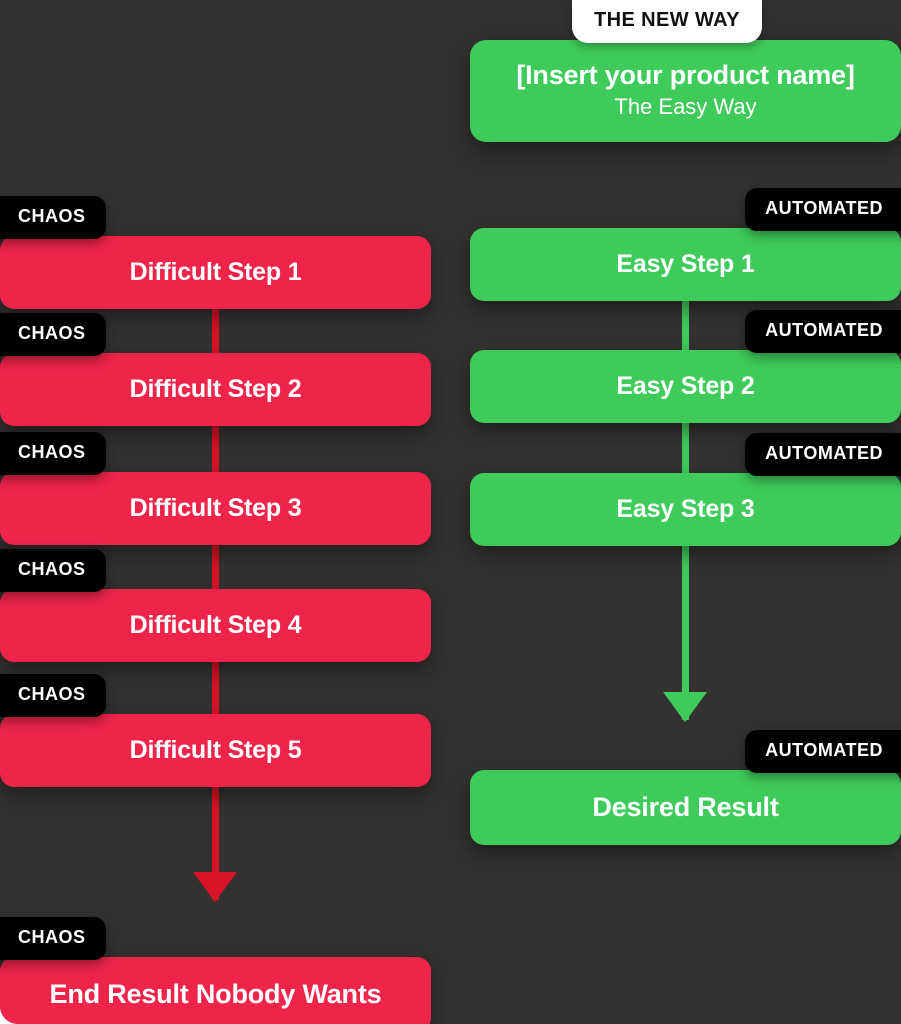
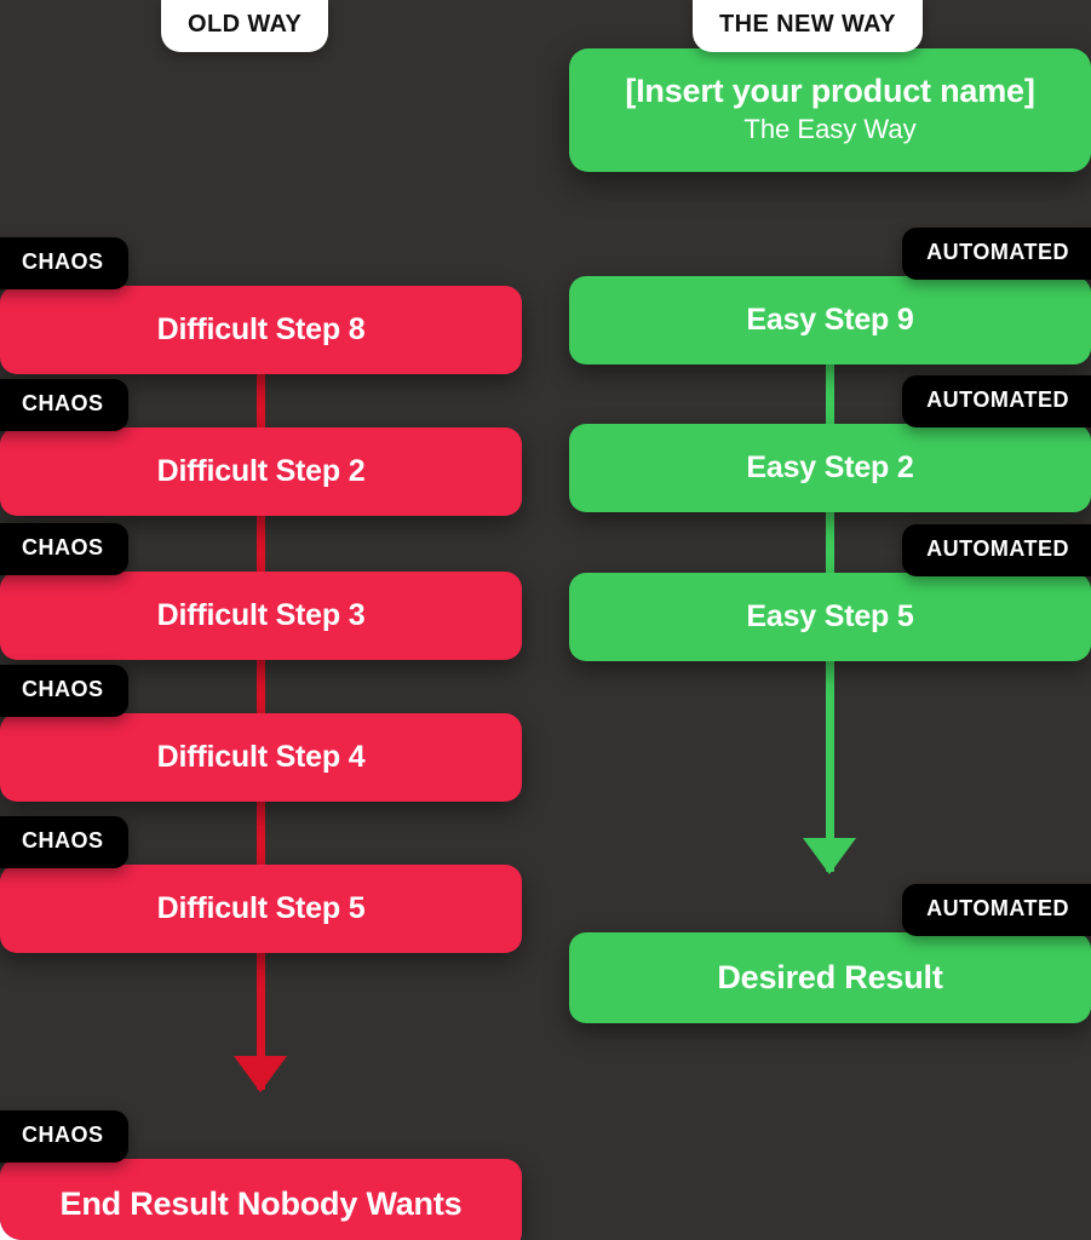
+ OLD WAY
  CHAOS
- Difficult Step 1
+ Difficult Step 8
  CHAOS
  Difficult Step 2
  CHAOS
  Difficult Step 3
  CHAOS
  Difficult Step 4
  CHAOS
  Difficult Step 5
  CHAOS
  End Result Nobody Wants
  THE NEW WAY
  [Insert your product name]
  The Easy Way
  AUTOMATED
- Easy Step 1
+ Easy Step 9
  AUTOMATED
  Easy Step 2
  AUTOMATED
- Easy Step 3
+ Easy Step 5
  AUTOMATED
  Desired Result
